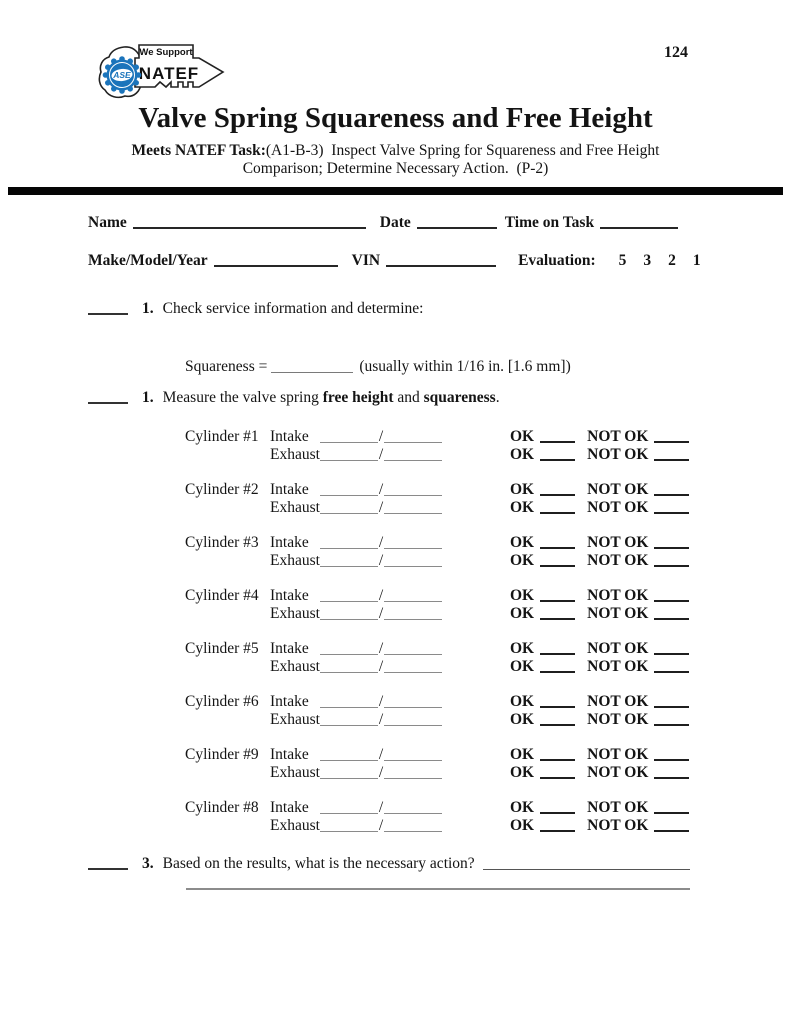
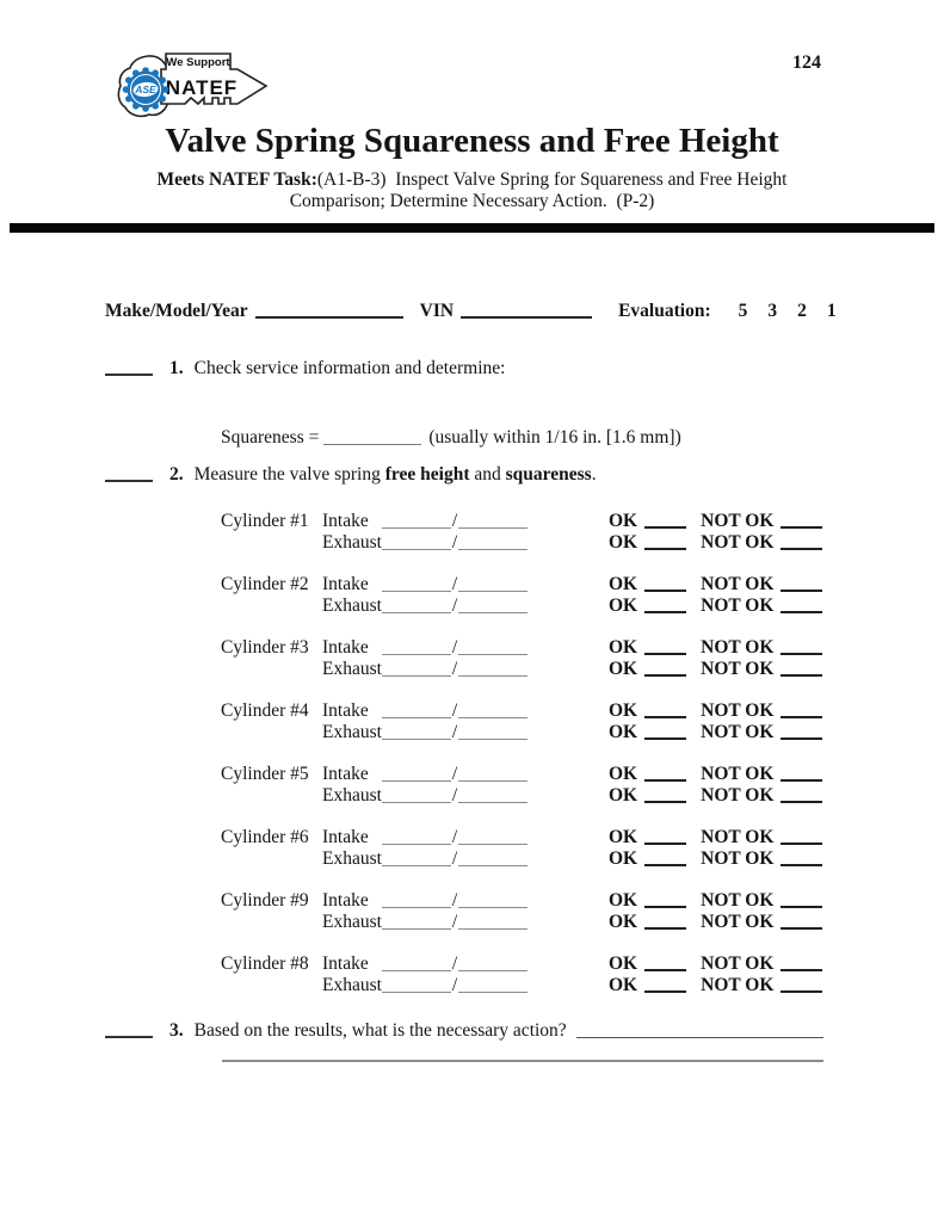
  We Support
  NATEF
  ASE
  124
  Valve Spring Squareness and Free Height
  Meets NATEF Task:(A1-B-3) Inspect Valve Spring for Squareness and Free Height
  Comparison; Determine Necessary Action. (P-2)
- Name Date Time on Task
  Make/Model/Year VIN Evaluation: 5 3 2 1
  1. Check service information and determine:
  Squareness = (usually within 1/16 in. [1.6 mm])
- 1. Measure the valve spring free height and squareness.
+ 2. Measure the valve spring free height and squareness.
  Cylinder #1
  Intake
  /
  OK
  NOT OK
  Exhaust
  /
  OK
  NOT OK
  Cylinder #2
  Intake
  /
  OK
  NOT OK
  Exhaust
  /
  OK
  NOT OK
  Cylinder #3
  Intake
  /
  OK
  NOT OK
  Exhaust
  /
  OK
  NOT OK
  Cylinder #4
  Intake
  /
  OK
  NOT OK
  Exhaust
  /
  OK
  NOT OK
  Cylinder #5
  Intake
  /
  OK
  NOT OK
  Exhaust
  /
  OK
  NOT OK
  Cylinder #6
  Intake
  /
  OK
  NOT OK
  Exhaust
  /
  OK
  NOT OK
  Cylinder #9
  Intake
  /
  OK
  NOT OK
  Exhaust
  /
  OK
  NOT OK
  Cylinder #8
  Intake
  /
  OK
  NOT OK
  Exhaust
  /
  OK
  NOT OK
  3.
  Based on the results, what is the necessary action?
